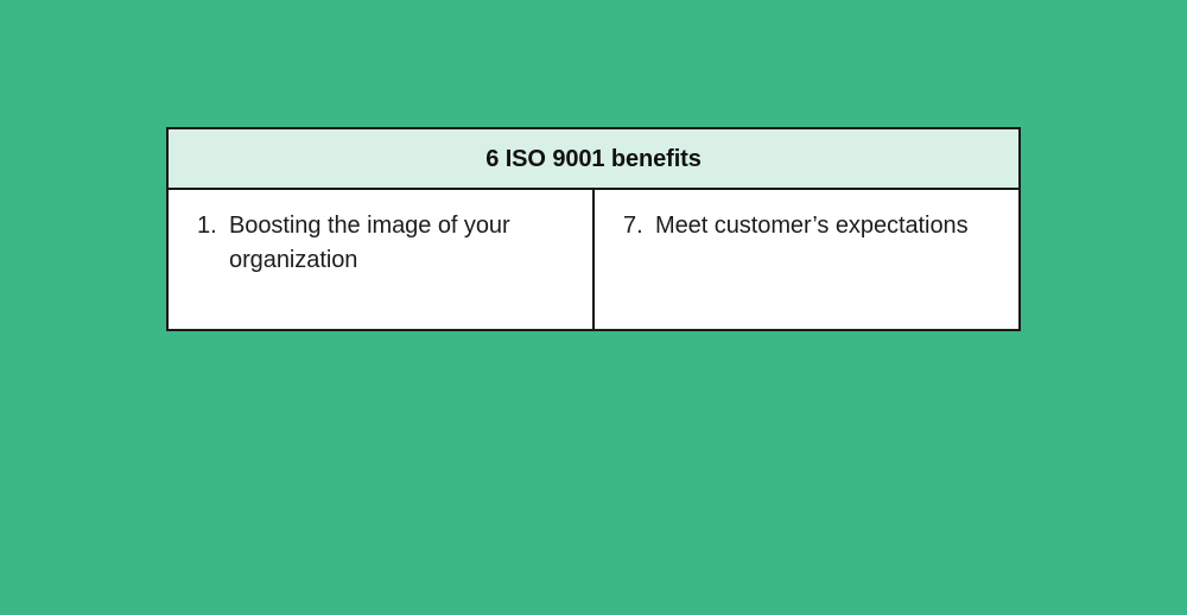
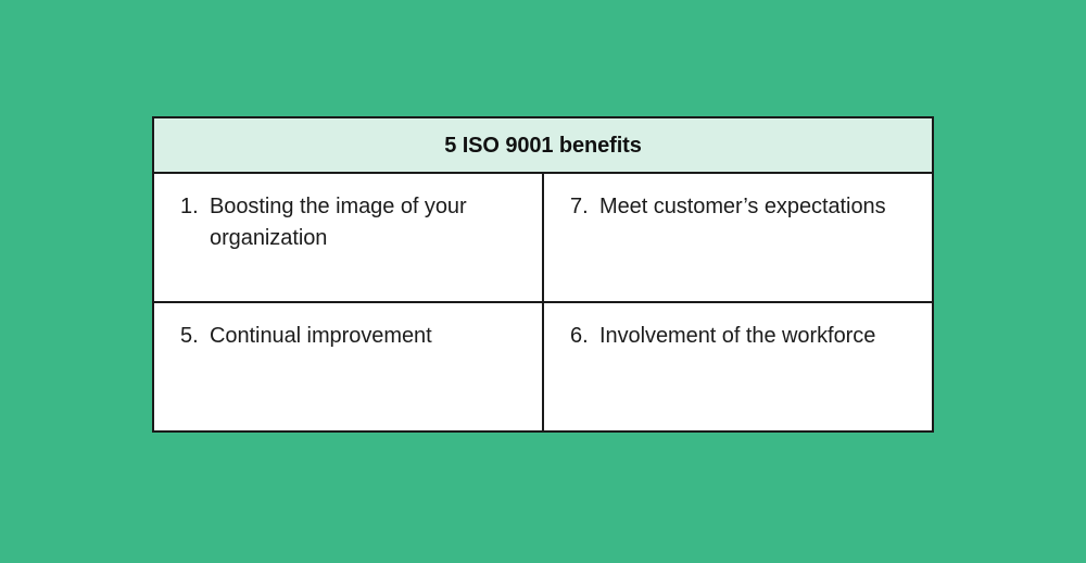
- 6 ISO 9001 benefits
+ 5 ISO 9001 benefits
  1. Boosting the image of your organization	7. Meet customer’s expectations
+ 5. Continual improvement	6. Involvement of the workforce
